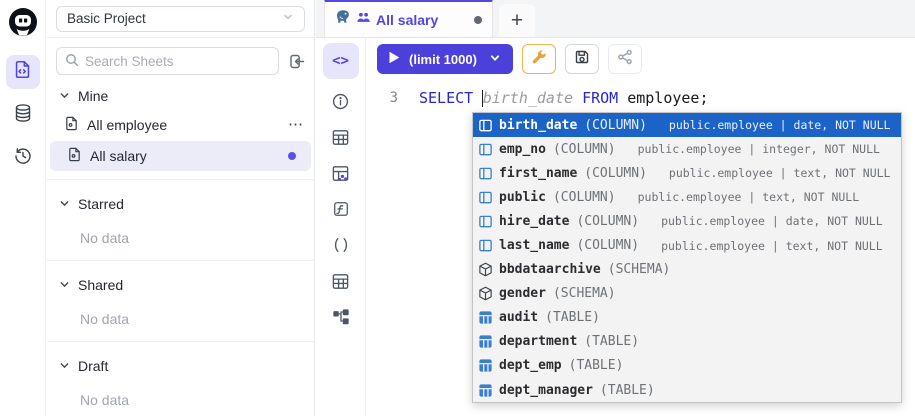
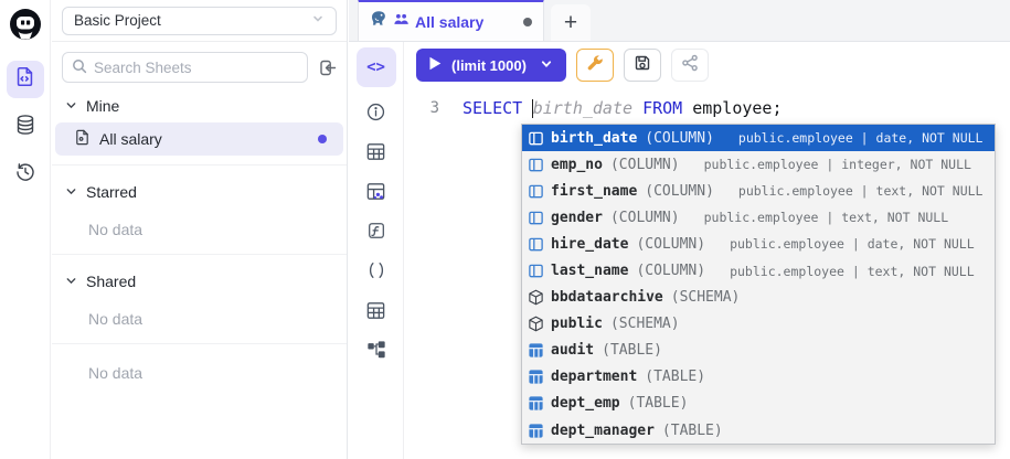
  Basic Project
  Search Sheets
  Mine
- All employee
- ⋯
  All salary
  Starred
  No data
  Shared
  No data
- Draft
  No data
  All salary
  +
  <>
  (limit 1000)
  3
  SELECT birth_date FROM employee;
  birth_date
  (COLUMN)
  public.employee | date, NOT NULL
  emp_no
  (COLUMN)
  public.employee | integer, NOT NULL
  first_name
  (COLUMN)
  public.employee | text, NOT NULL
- public
+ gender
  (COLUMN)
  public.employee | text, NOT NULL
  hire_date
  (COLUMN)
  public.employee | date, NOT NULL
  last_name
  (COLUMN)
  public.employee | text, NOT NULL
  bbdataarchive
  (SCHEMA)
- gender
+ public
  (SCHEMA)
  audit
  (TABLE)
  department
  (TABLE)
  dept_emp
  (TABLE)
  dept_manager
  (TABLE)
